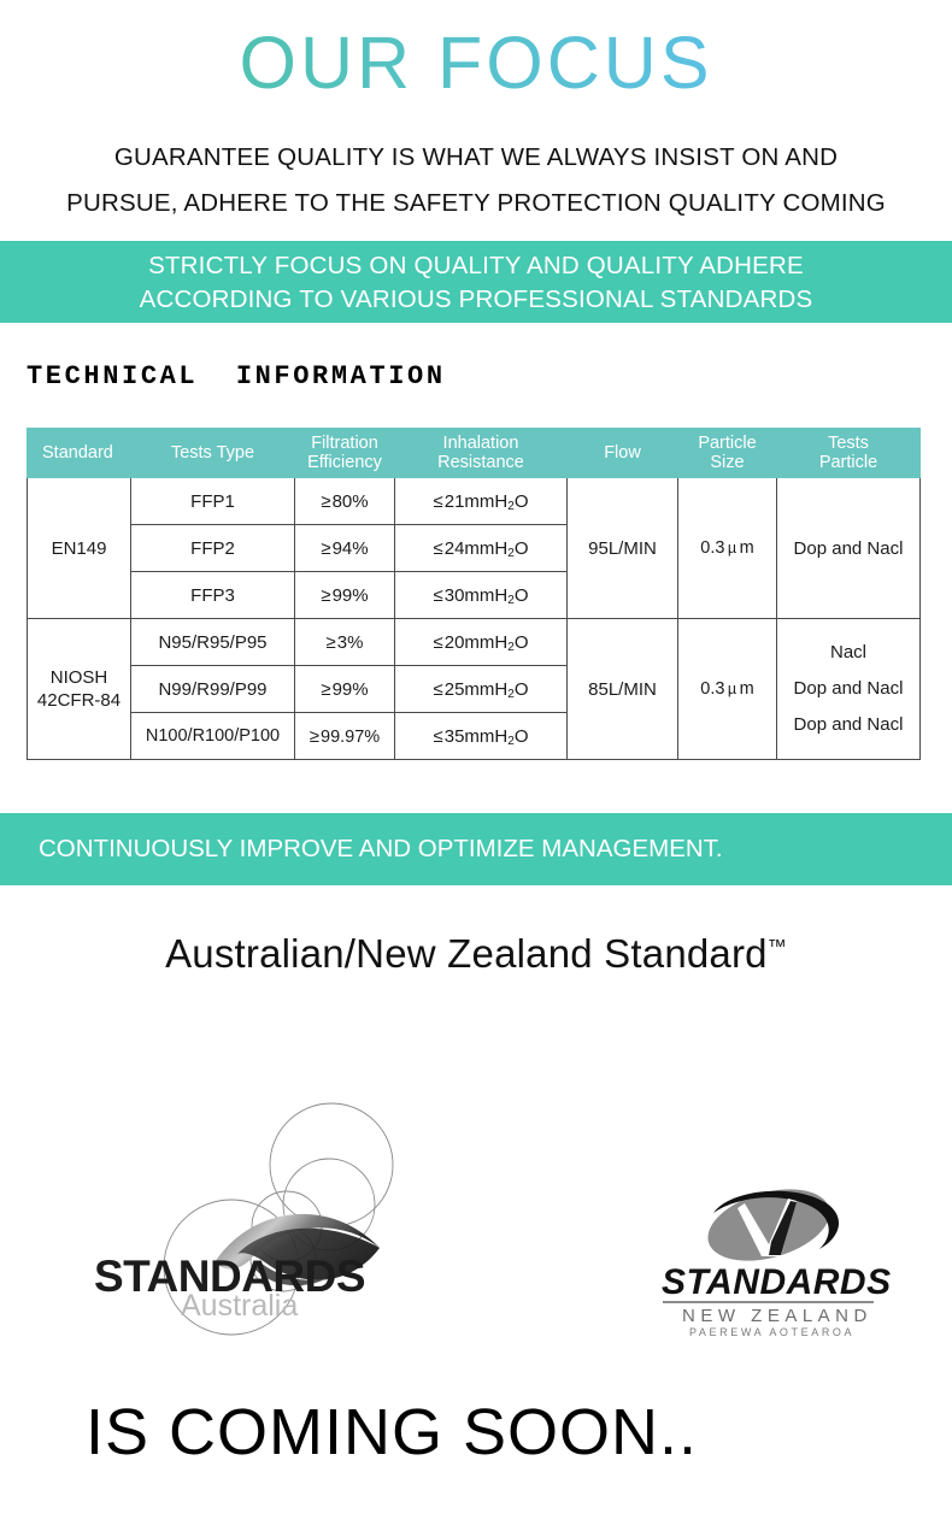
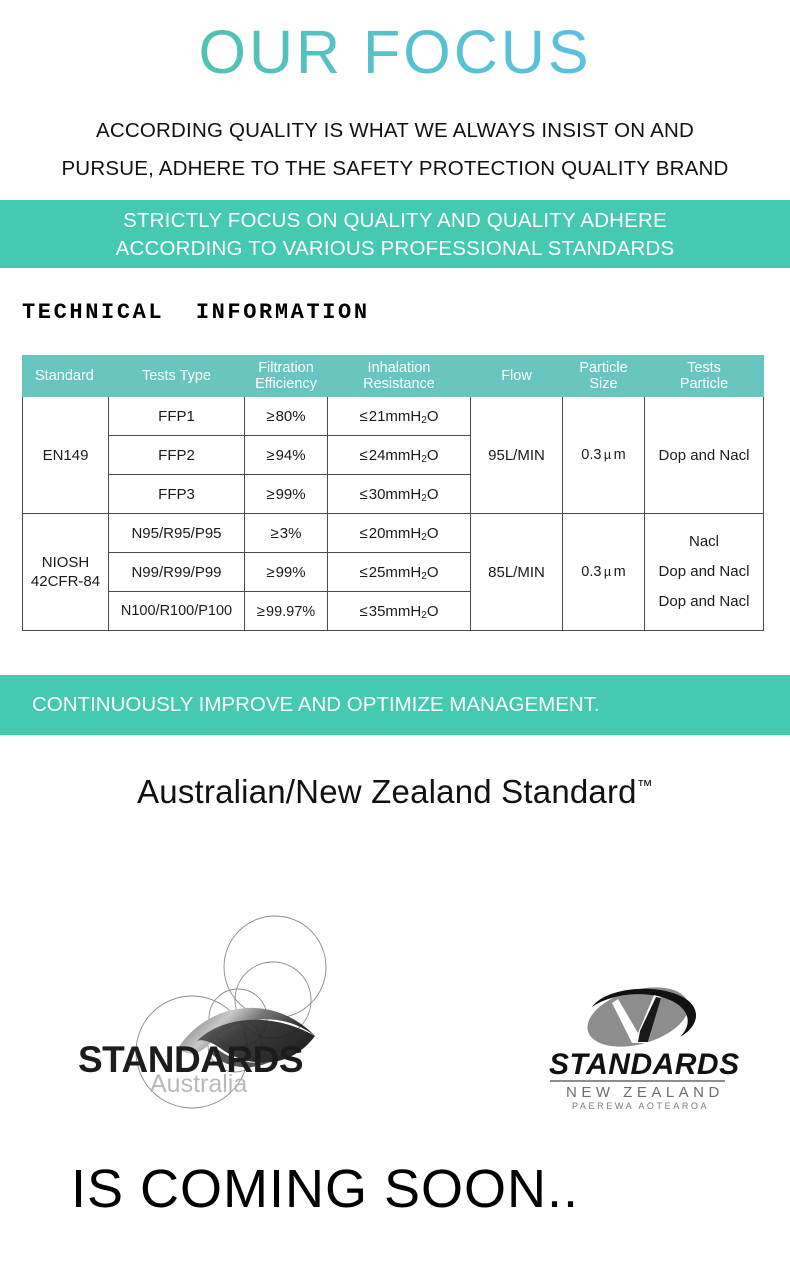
  OUR FOCUS
- GUARANTEE QUALITY IS WHAT WE ALWAYS INSIST ON AND
+ ACCORDING QUALITY IS WHAT WE ALWAYS INSIST ON AND
- PURSUE, ADHERE TO THE SAFETY PROTECTION QUALITY COMING
+ PURSUE, ADHERE TO THE SAFETY PROTECTION QUALITY BRAND
  STRICTLY FOCUS ON QUALITY AND QUALITY ADHERE
  ACCORDING TO VARIOUS PROFESSIONAL STANDARDS
  TECHNICAL INFORMATION
  Standard	Tests Type	Filtration Efficiency	Inhalation Resistance	Flow	Particle Size	Tests Particle
  EN149	FFP1	≥80%	≤21mmH2O	95L/MIN	0.3 µ m	Dop and Nacl
  FFP2	≥94%	≤24mmH2O
  FFP3	≥99%	≤30mmH2O
  NIOSH 42CFR-84	N95/R95/P95	≥3%	≤20mmH2O	85L/MIN	0.3 µ m	Nacl Dop and Nacl Dop and Nacl
  N99/R99/P99	≥99%	≤25mmH2O
  N100/R100/P100	≥99.97%	≤35mmH2O
  CONTINUOUSLY IMPROVE AND OPTIMIZE MANAGEMENT.
  Australian/New Zealand Standard™
  STANDARDS
  Australia
  STANDARDS
  NEW ZEALAND
  PAEREWA AOTEAROA
  IS COMING SOON..
